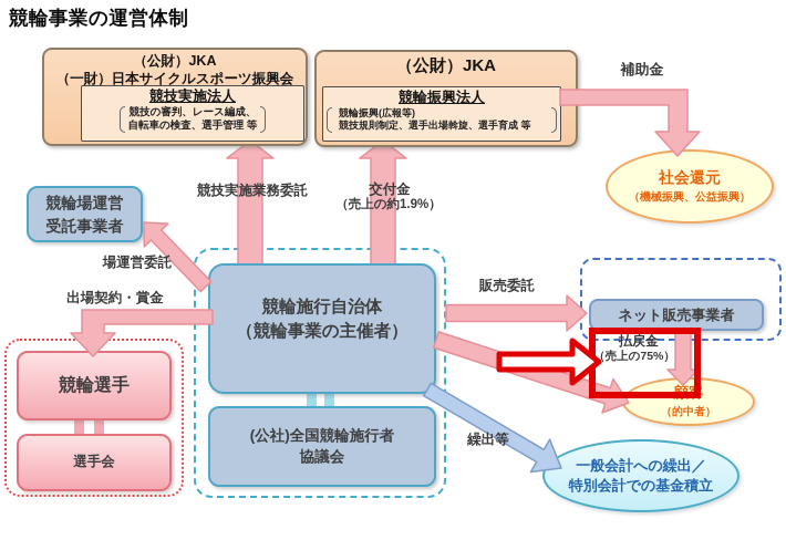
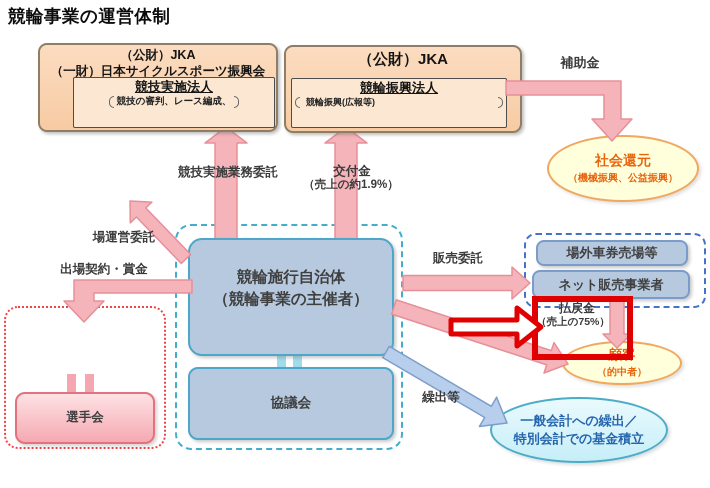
  競輪事業の運営体制
  （公財）JKA
  （一財）日本サイクルスポーツ振興会
  競技実施法人
  競技の審判、レース編成、
- 自転車の検査、選手管理 等
  （公財）JKA
  競輪振興法人
  競輪振興(広報等)
- 競技規則制定、選手出場斡旋、選手育成 等
- 競輪場運営
- 受託事業者
  競輪施行自治体
  （競輪事業の主催者）
- (公社)全国競輪施行者
  協議会
- 競輪選手
  選手会
+ 場外車券売場等
  ネット販売事業者
  社会還元
  （機械振興、公益振興）
  （的中者）
  一般会計への繰出／
  特別会計での基金積立
  補助金
  競技実施業務委託
  交付金
  （売上の約1.9%）
  場運営委託
  出場契約・賞金
  販売委託
  払戻金
  （売上の75%）
  繰出等
